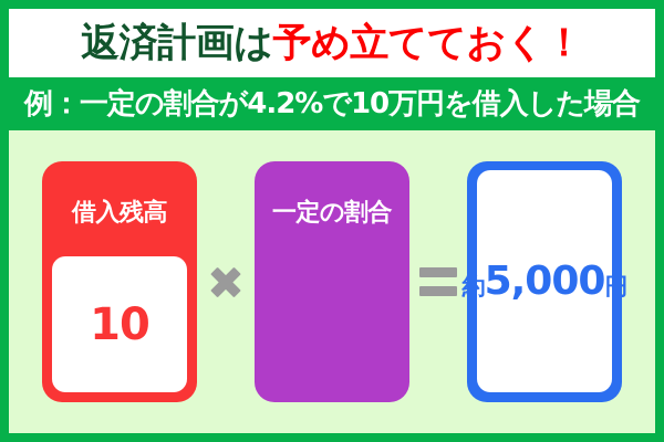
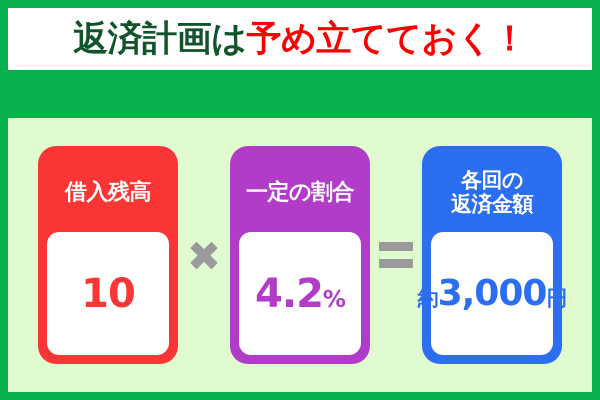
  返済計画は予め立てておく！
- 例：一定の割合が4.2%で10万円を借入した場合
  借入残高
  10
  一定の割合
+ 4.2
+ %
+ 各回の
+ 返済金額
  約
- 5,000
+ 3,000
  円
